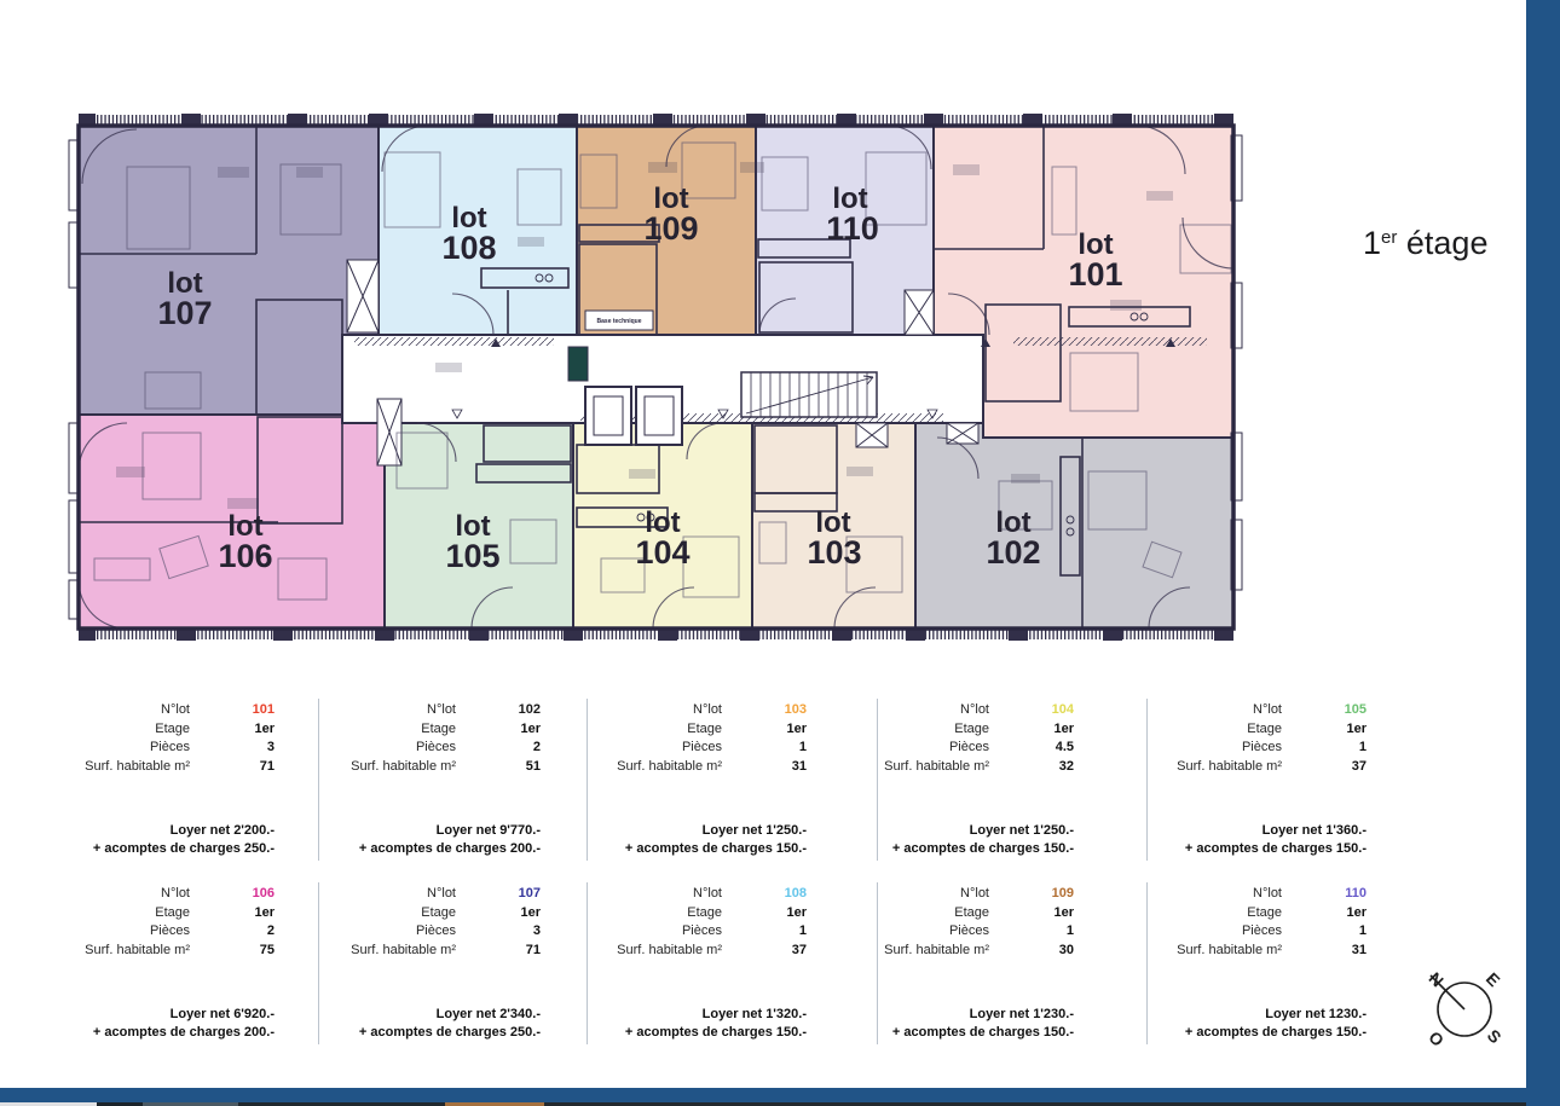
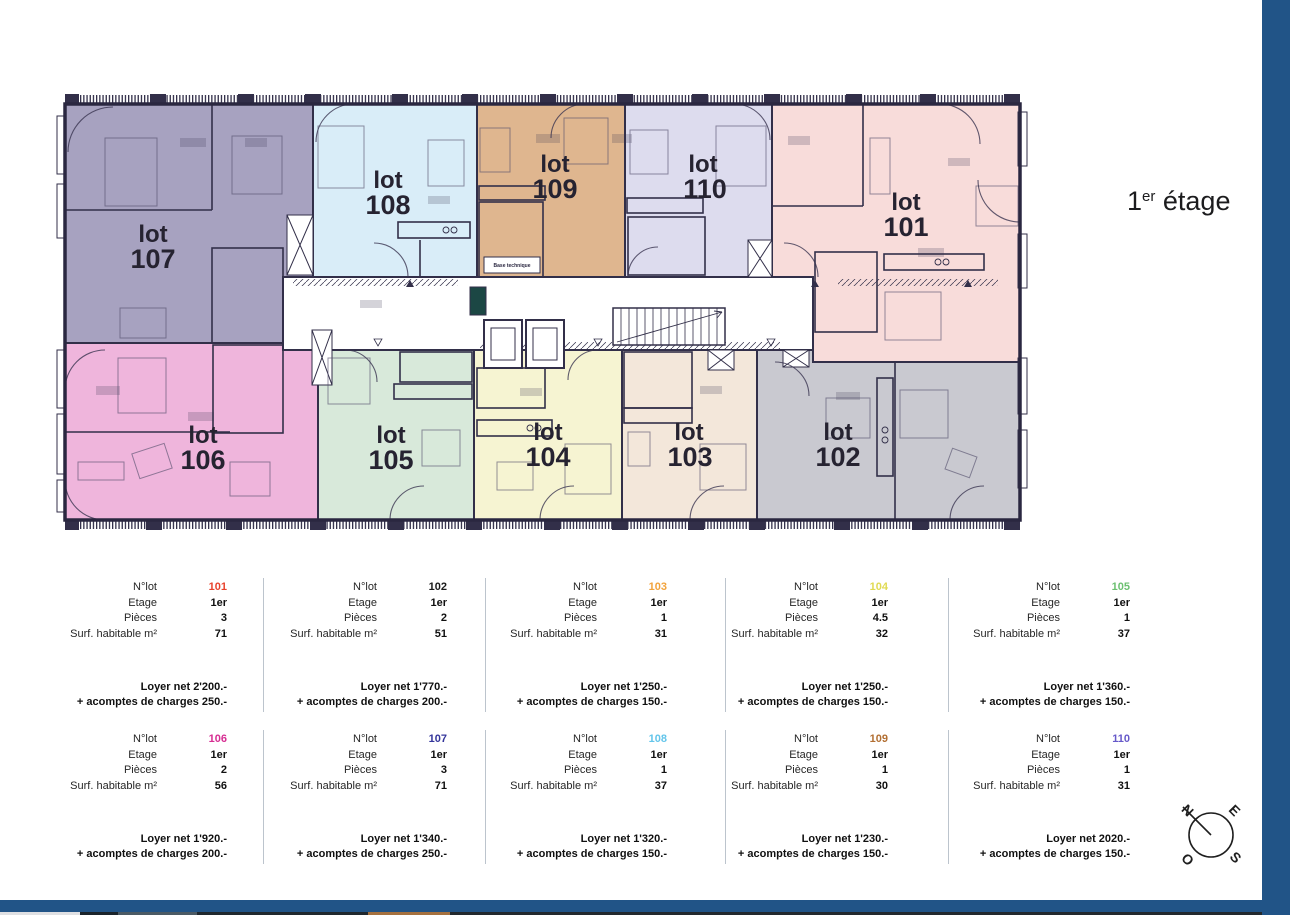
  1er étage
  lot
  107
  lot
  108
  lot
  109
  lot
  110
  lot
  101
  lot
  106
  lot
  105
  lot
  104
  lot
  103
  lot
  102
  N°lot
  101
  Etage
  1er
  Pièces
  3
  Surf. habitable m²
  71
  Loyer net 2'200.-
  + acomptes de charges 250.-
  N°lot
  102
  Etage
  1er
  Pièces
  2
  Surf. habitable m²
  51
- Loyer net 9'770.-
+ Loyer net 1'770.-
  + acomptes de charges 200.-
  N°lot
  103
  Etage
  1er
  Pièces
  1
  Surf. habitable m²
  31
  Loyer net 1'250.-
  + acomptes de charges 150.-
  N°lot
  104
  Etage
  1er
  Pièces
  4.5
  Surf. habitable m²
  32
  Loyer net 1'250.-
  + acomptes de charges 150.-
  N°lot
  105
  Etage
  1er
  Pièces
  1
  Surf. habitable m²
  37
  Loyer net 1'360.-
  + acomptes de charges 150.-
  N°lot
  106
  Etage
  1er
  Pièces
  2
  Surf. habitable m²
- 75
+ 56
- Loyer net 6'920.-
+ Loyer net 1'920.-
  + acomptes de charges 200.-
  N°lot
  107
  Etage
  1er
  Pièces
  3
  Surf. habitable m²
  71
- Loyer net 2'340.-
+ Loyer net 1'340.-
  + acomptes de charges 250.-
  N°lot
  108
  Etage
  1er
  Pièces
  1
  Surf. habitable m²
  37
  Loyer net 1'320.-
  + acomptes de charges 150.-
  N°lot
  109
  Etage
  1er
  Pièces
  1
  Surf. habitable m²
  30
  Loyer net 1'230.-
  + acomptes de charges 150.-
  N°lot
  110
  Etage
  1er
  Pièces
  1
  Surf. habitable m²
  31
- Loyer net 1230.-
+ Loyer net 2020.-
  + acomptes de charges 150.-
